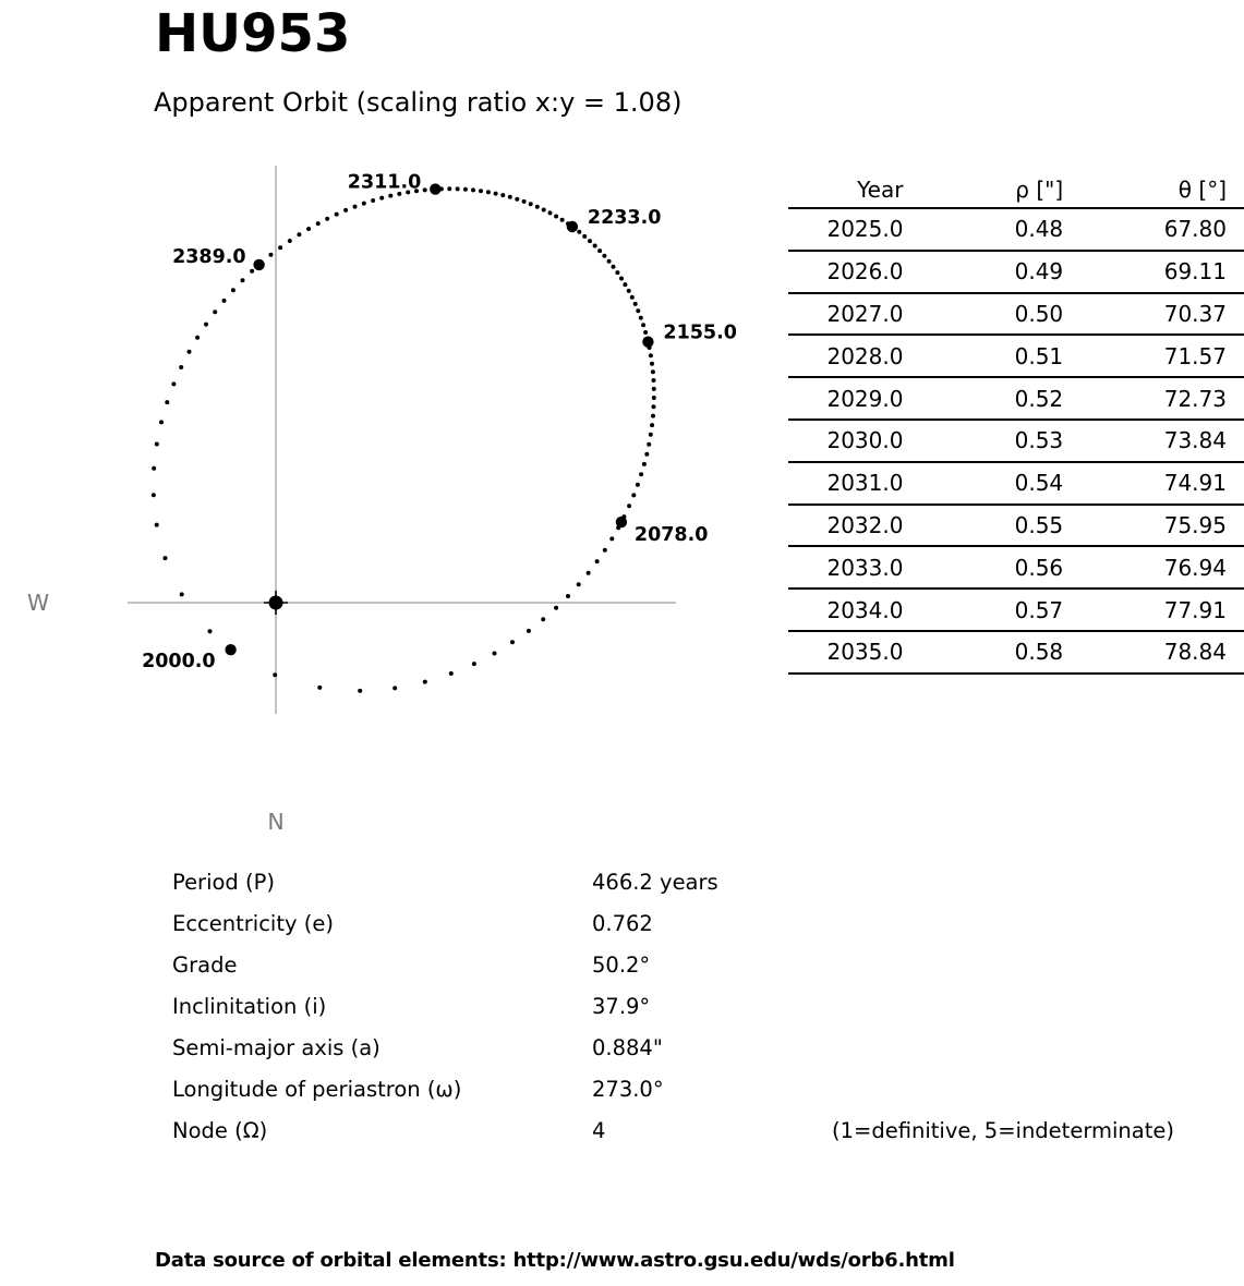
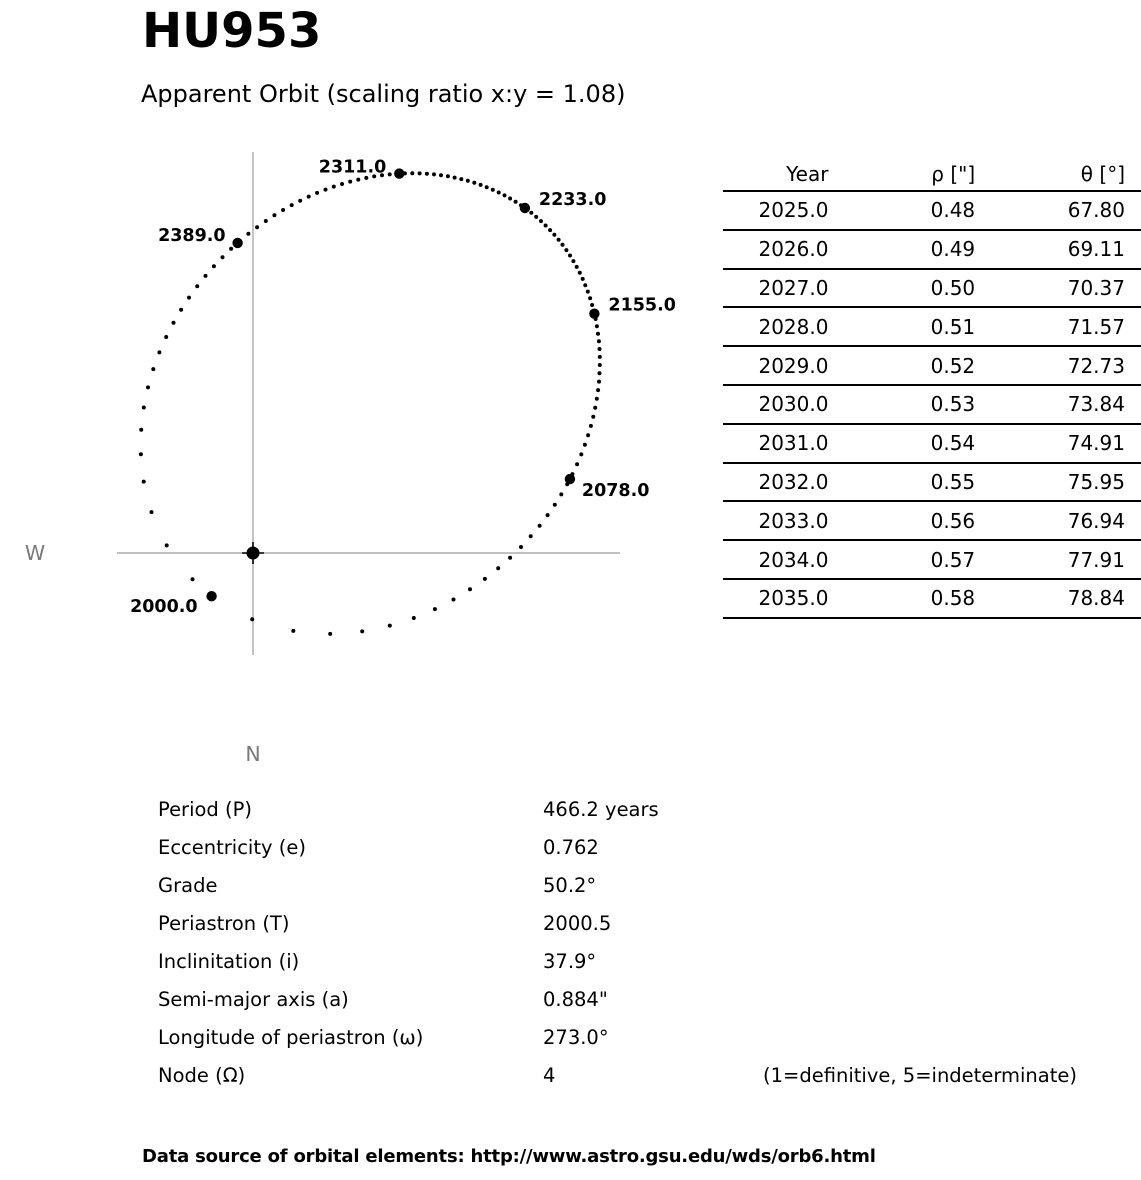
  HU953
  Apparent Orbit (scaling ratio x:y = 1.08)
  W
  N
  2000.0
  2078.0
  2155.0
  2233.0
  2311.0
  2389.0
  Year	ρ ["]	θ [°]
  2025.0	0.48	67.80
  2026.0	0.49	69.11
  2027.0	0.50	70.37
  2028.0	0.51	71.57
  2029.0	0.52	72.73
  2030.0	0.53	73.84
  2031.0	0.54	74.91
  2032.0	0.55	75.95
  2033.0	0.56	76.94
  2034.0	0.57	77.91
  2035.0	0.58	78.84
  Period (P) 466.2 years
  Eccentricity (e) 0.762
  Grade 50.2°
+ Periastron (T) 2000.5
  Inclinitation (i) 37.9°
  Semi-major axis (a) 0.884"
  Longitude of periastron (ω) 273.0°
  Node (Ω) 4
  (1=definitive, 5=indeterminate)
  Data source of orbital elements: http://www.astro.gsu.edu/wds/orb6.html
